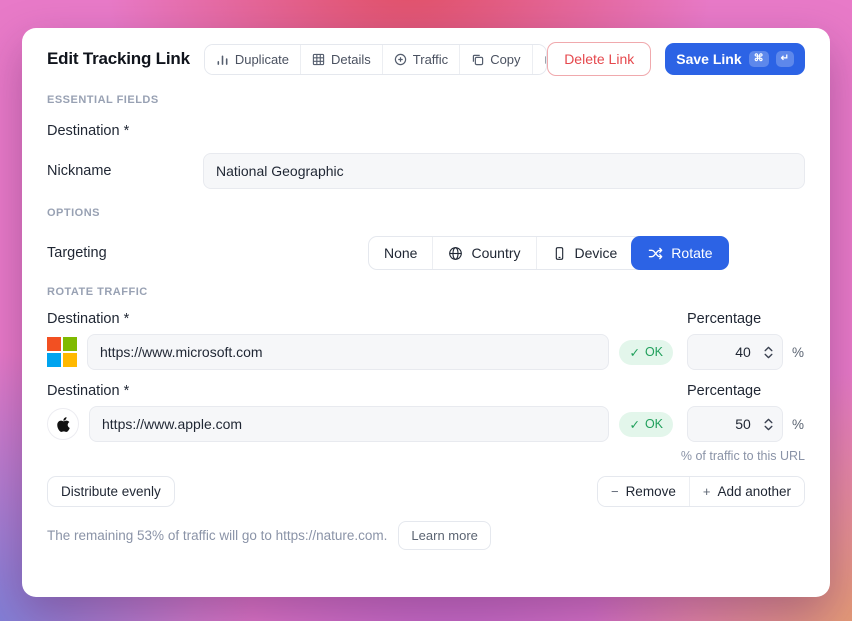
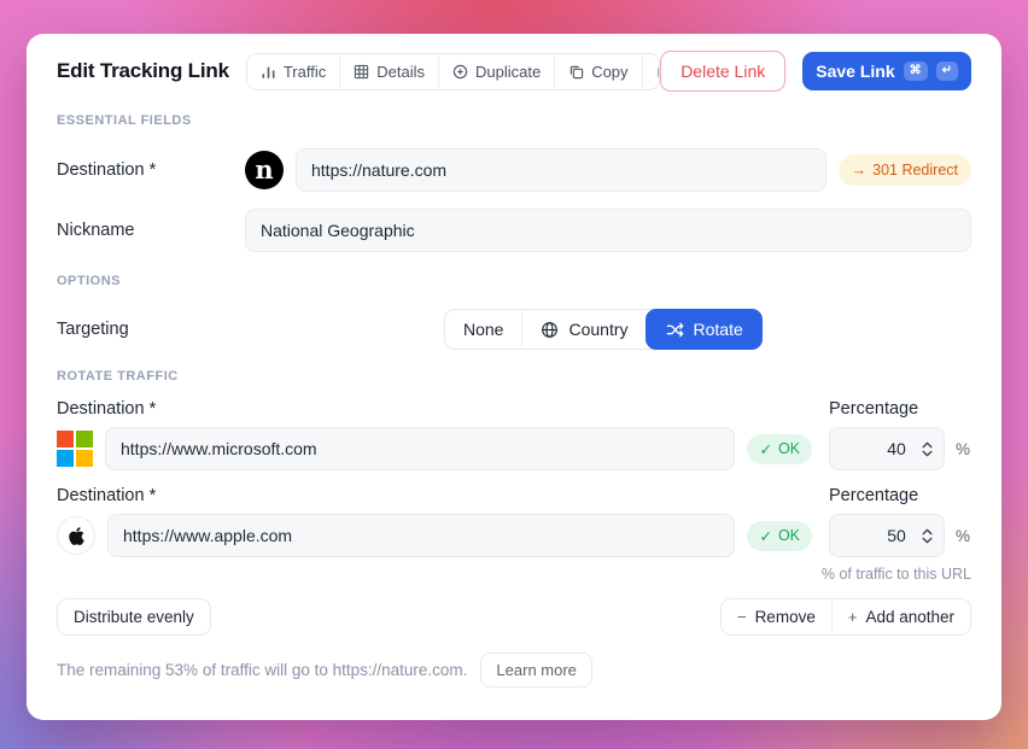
  Edit Tracking Link
- Duplicate
+ Traffic
  Details
- Traffic
+ Duplicate
  Copy
  Delete Link
  Save Link
  ⌘
  ↵
  ESSENTIAL FIELDS
  Destination *
+ n
+ https://nature.com
+ →
+ 301 Redirect
  Nickname
  National Geographic
  OPTIONS
  Targeting
  None
  Country
- Device
  Rotate
  ROTATE TRAFFIC
  Destination *
  https://www.microsoft.com
  ✓
  OK
  Percentage
  40
  %
  Destination *
  https://www.apple.com
  ✓
  OK
  Percentage
  50
  %
  % of traffic to this URL
  Distribute evenly
  −
  Remove
  +
  Add another
  The remaining 53% of traffic will go to https://nature.com.
  Learn more
